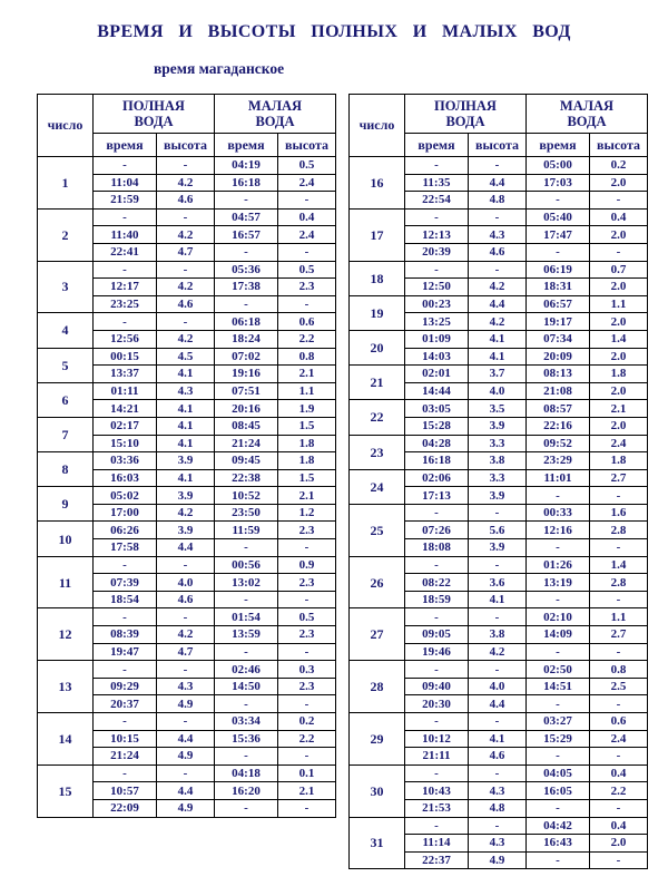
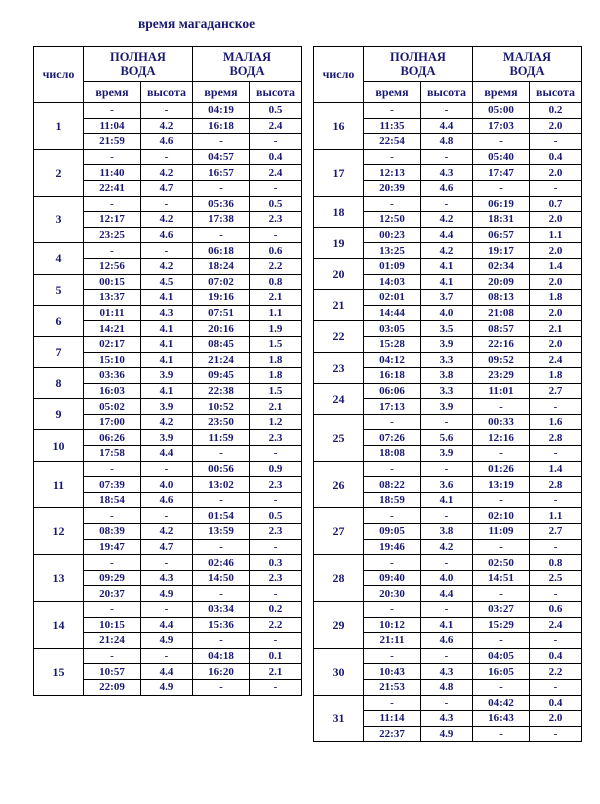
- ВРЕМЯ И ВЫСОТЫ ПОЛНЫХ И МАЛЫХ ВОД
  время магаданское
  число	ПОЛНАЯ ВОДА	МАЛАЯ ВОДА
  время	высота	время	высота
  1	-	-	04:19	0.5
  11:04	4.2	16:18	2.4
  21:59	4.6	-	-
  2	-	-	04:57	0.4
  11:40	4.2	16:57	2.4
  22:41	4.7	-	-
  3	-	-	05:36	0.5
  12:17	4.2	17:38	2.3
  23:25	4.6	-	-
  4	-	-	06:18	0.6
  12:56	4.2	18:24	2.2
  5	00:15	4.5	07:02	0.8
  13:37	4.1	19:16	2.1
  6	01:11	4.3	07:51	1.1
  14:21	4.1	20:16	1.9
  7	02:17	4.1	08:45	1.5
  15:10	4.1	21:24	1.8
  8	03:36	3.9	09:45	1.8
  16:03	4.1	22:38	1.5
  9	05:02	3.9	10:52	2.1
  17:00	4.2	23:50	1.2
  10	06:26	3.9	11:59	2.3
  17:58	4.4	-	-
  11	-	-	00:56	0.9
  07:39	4.0	13:02	2.3
  18:54	4.6	-	-
  12	-	-	01:54	0.5
  08:39	4.2	13:59	2.3
  19:47	4.7	-	-
  13	-	-	02:46	0.3
  09:29	4.3	14:50	2.3
  20:37	4.9	-	-
  14	-	-	03:34	0.2
  10:15	4.4	15:36	2.2
  21:24	4.9	-	-
  15	-	-	04:18	0.1
  10:57	4.4	16:20	2.1
  22:09	4.9	-	-
  число	ПОЛНАЯ ВОДА	МАЛАЯ ВОДА
  время	высота	время	высота
  16	-	-	05:00	0.2
  11:35	4.4	17:03	2.0
  22:54	4.8	-	-
  17	-	-	05:40	0.4
  12:13	4.3	17:47	2.0
  20:39	4.6	-	-
  18	-	-	06:19	0.7
  12:50	4.2	18:31	2.0
  19	00:23	4.4	06:57	1.1
  13:25	4.2	19:17	2.0
- 20	01:09	4.1	07:34	1.4
+ 20	01:09	4.1	02:34	1.4
  14:03	4.1	20:09	2.0
  21	02:01	3.7	08:13	1.8
  14:44	4.0	21:08	2.0
  22	03:05	3.5	08:57	2.1
  15:28	3.9	22:16	2.0
- 23	04:28	3.3	09:52	2.4
+ 23	04:12	3.3	09:52	2.4
  16:18	3.8	23:29	1.8
- 24	02:06	3.3	11:01	2.7
+ 24	06:06	3.3	11:01	2.7
  17:13	3.9	-	-
  25	-	-	00:33	1.6
  07:26	5.6	12:16	2.8
  18:08	3.9	-	-
  26	-	-	01:26	1.4
  08:22	3.6	13:19	2.8
  18:59	4.1	-	-
  27	-	-	02:10	1.1
- 09:05	3.8	14:09	2.7
+ 09:05	3.8	11:09	2.7
  19:46	4.2	-	-
  28	-	-	02:50	0.8
  09:40	4.0	14:51	2.5
  20:30	4.4	-	-
  29	-	-	03:27	0.6
  10:12	4.1	15:29	2.4
  21:11	4.6	-	-
  30	-	-	04:05	0.4
  10:43	4.3	16:05	2.2
  21:53	4.8	-	-
  31	-	-	04:42	0.4
  11:14	4.3	16:43	2.0
  22:37	4.9	-	-
